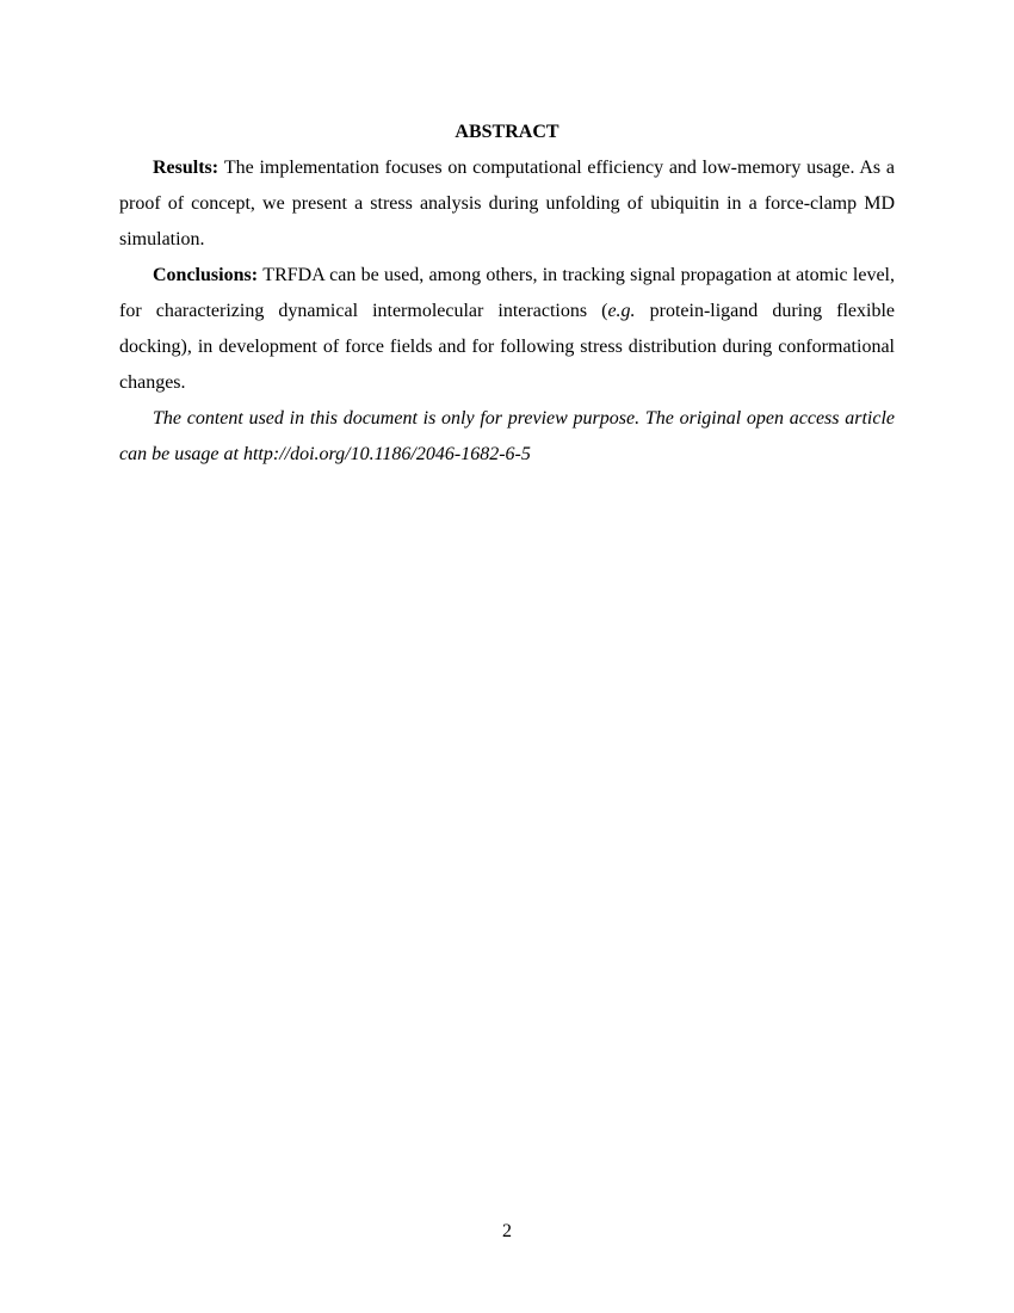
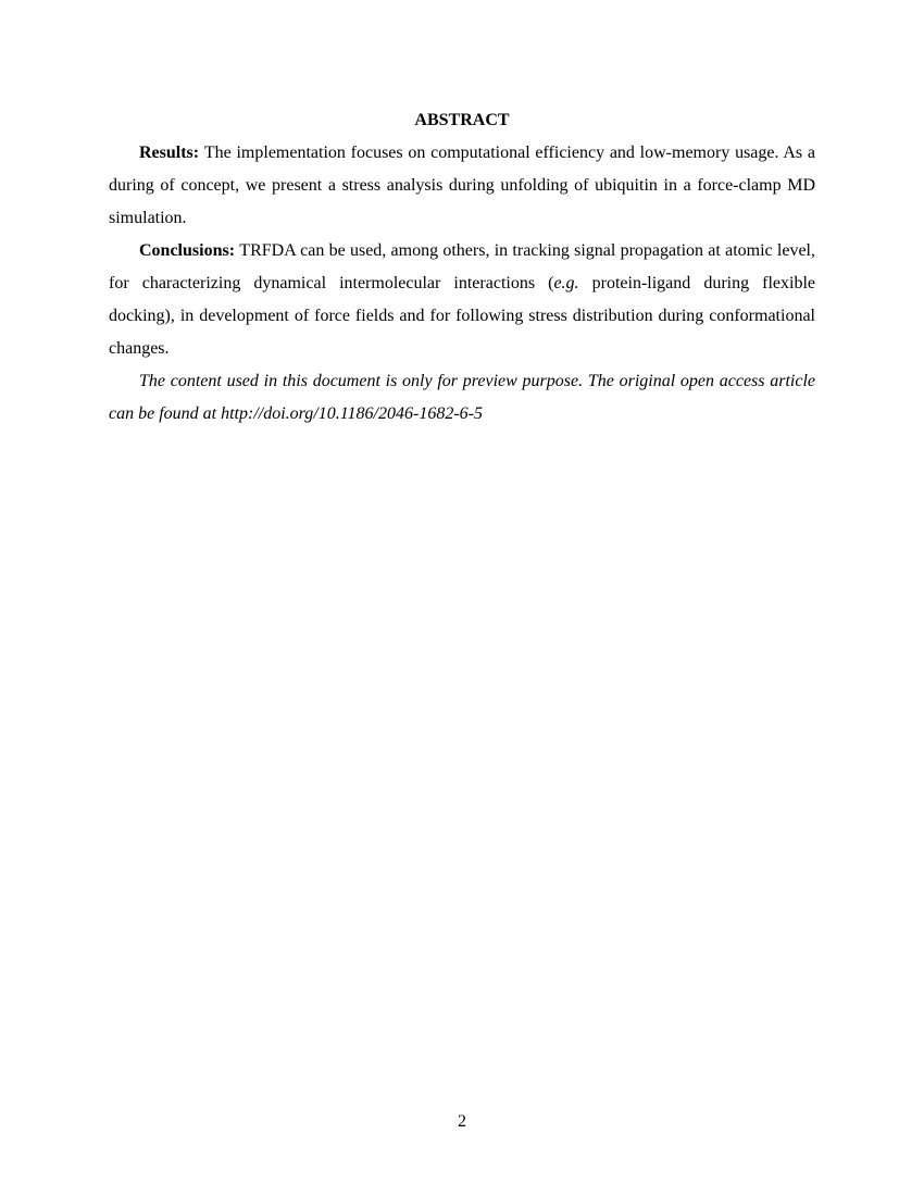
  ABSTRACT
- Results: The implementation focuses on computational efficiency and low-memory usage. As a proof of concept, we present a stress analysis during unfolding of ubiquitin in a force-clamp MD simulation.
+ Results: The implementation focuses on computational efficiency and low-memory usage. As a during of concept, we present a stress analysis during unfolding of ubiquitin in a force-clamp MD simulation.
  Conclusions: TRFDA can be used, among others, in tracking signal propagation at atomic level, for characterizing dynamical intermolecular interactions (e.g. protein-ligand during flexible docking), in development of force fields and for following stress distribution during conformational changes.
- The content used in this document is only for preview purpose. The original open access article can be usage at http://doi.org/10.1186/2046-1682-6-5
+ The content used in this document is only for preview purpose. The original open access article can be found at http://doi.org/10.1186/2046-1682-6-5
  2
